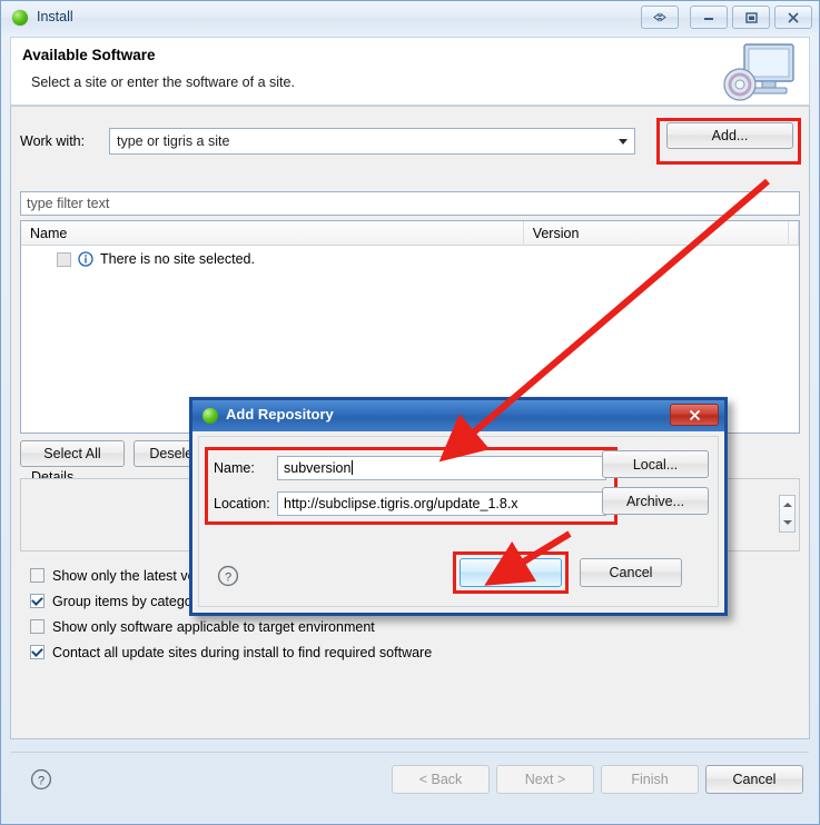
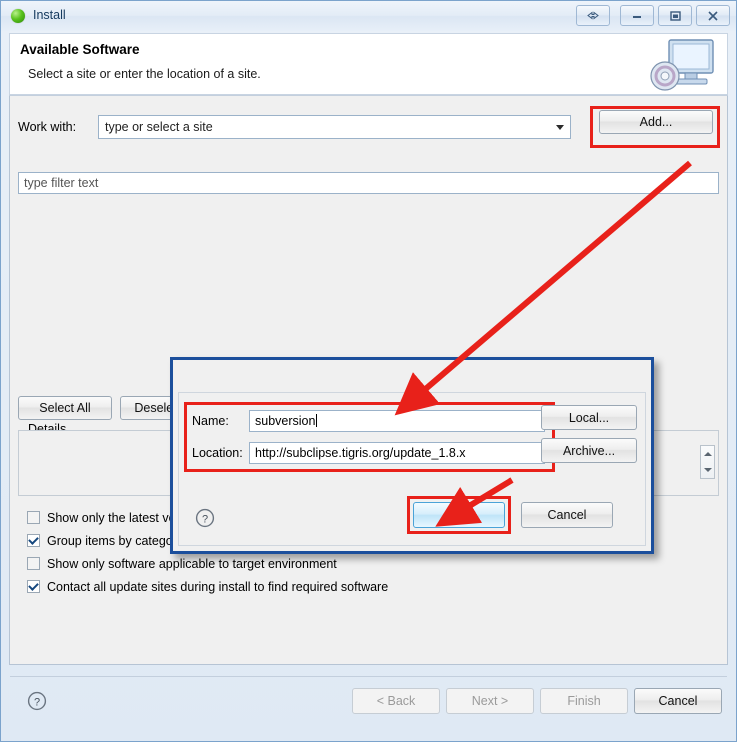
  Install
  Available Software
- Select a site or enter the software of a site.
+ Select a site or enter the location of a site.
  Work with:
- type or tigris a site
+ type or select a site
  Add...
  type filter text
- Name
- Version
- There is no site selected.
  Select All
  Details
  Group items by categ
  Show only software applicable to target environment
  Contact all update sites during install to find required software
  ?
  < Back
  Next >
  Finish
  Cancel
- Add Repository
  Name:
  subversion
  Location:
  http://subclipse.tigris.org/update_1.8.x
  Local...
  Archive...
  ?
  Cancel
